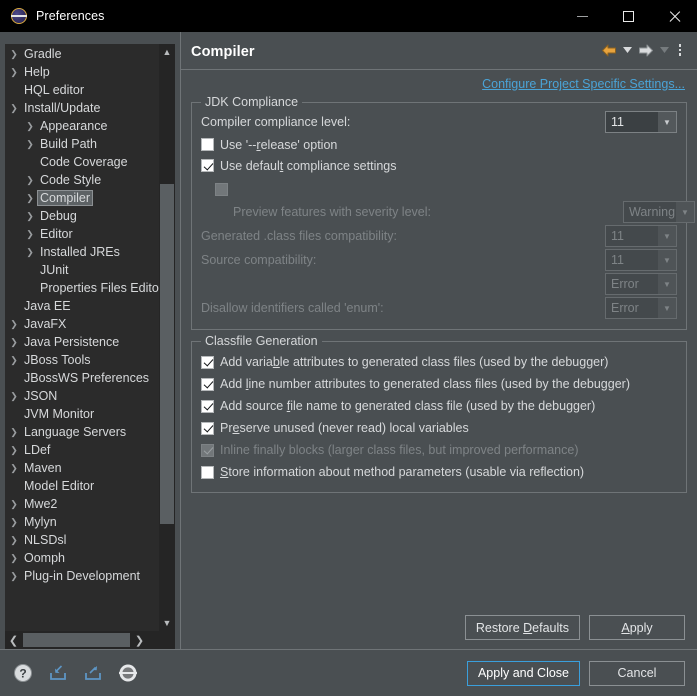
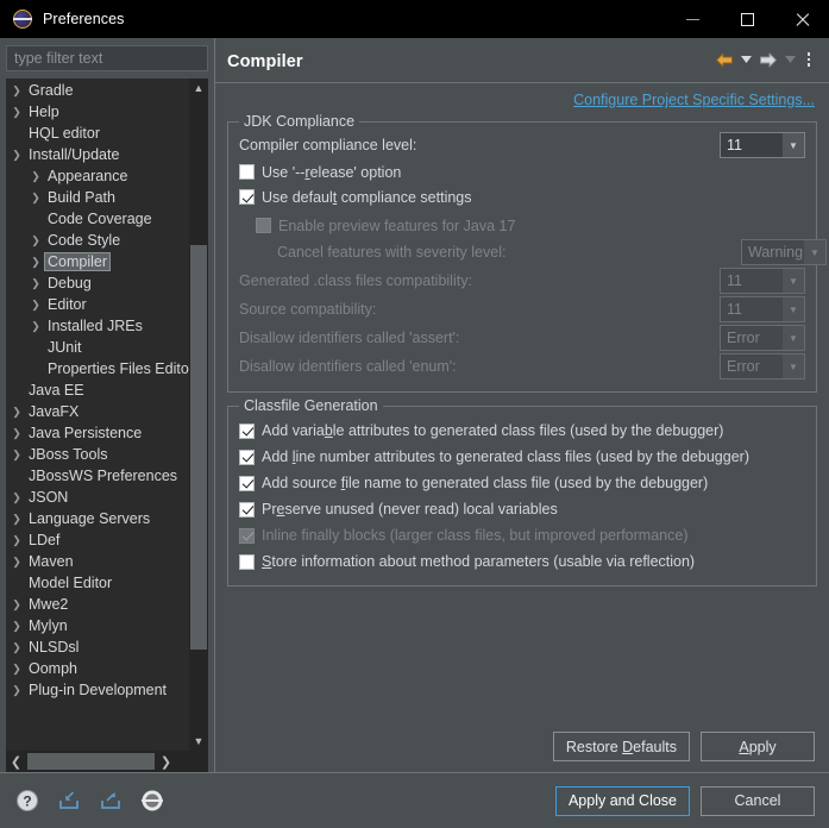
  Preferences
+ type filter text
  ❯
  Gradle
  ❯
  Help
  HQL editor
  ❯
  Install/Update
  ❯
  Appearance
  ❯
  Build Path
  Code Coverage
  ❯
  Code Style
  ❯
  Compiler
  ❯
  Debug
  ❯
  Editor
  ❯
  Installed JREs
  JUnit
  Properties Files Edito
  Java EE
  ❯
  JavaFX
  ❯
  Java Persistence
  ❯
  JBoss Tools
  JBossWS Preferences
  ❯
  JSON
- JVM Monitor
  ❯
  Language Servers
  ❯
  LDef
  ❯
  Maven
  Model Editor
  ❯
  Mwe2
  ❯
  Mylyn
  ❯
  NLSDsl
  ❯
  Oomph
  ❯
  Plug-in Development
  ▲
  ▼
  ❮
  ❯
  Compiler
  Configure Project Specific Settings...
  JDK Compliance
  Compiler compliance level:
  11
  ▼
  Use '--release' option
  Use default compliance settings
+ Enable preview features for Java 17
- Preview features with severity level:
+ Cancel features with severity level:
  Warning
  ▼
  Generated .class files compatibility:
  11
  ▼
  Source compatibility:
  11
  ▼
+ Disallow identifiers called 'assert':
  Error
  ▼
  Disallow identifiers called 'enum':
  Error
  ▼
  Classfile Generation
  Add variable attributes to generated class files (used by the debugger)
  Add line number attributes to generated class files (used by the debugger)
  Add source file name to generated class file (used by the debugger)
  Preserve unused (never read) local variables
  Inline finally blocks (larger class files, but improved performance)
  Store information about method parameters (usable via reflection)
  Restore Defaults
  Apply
  ?
  Apply and Close
  Cancel
